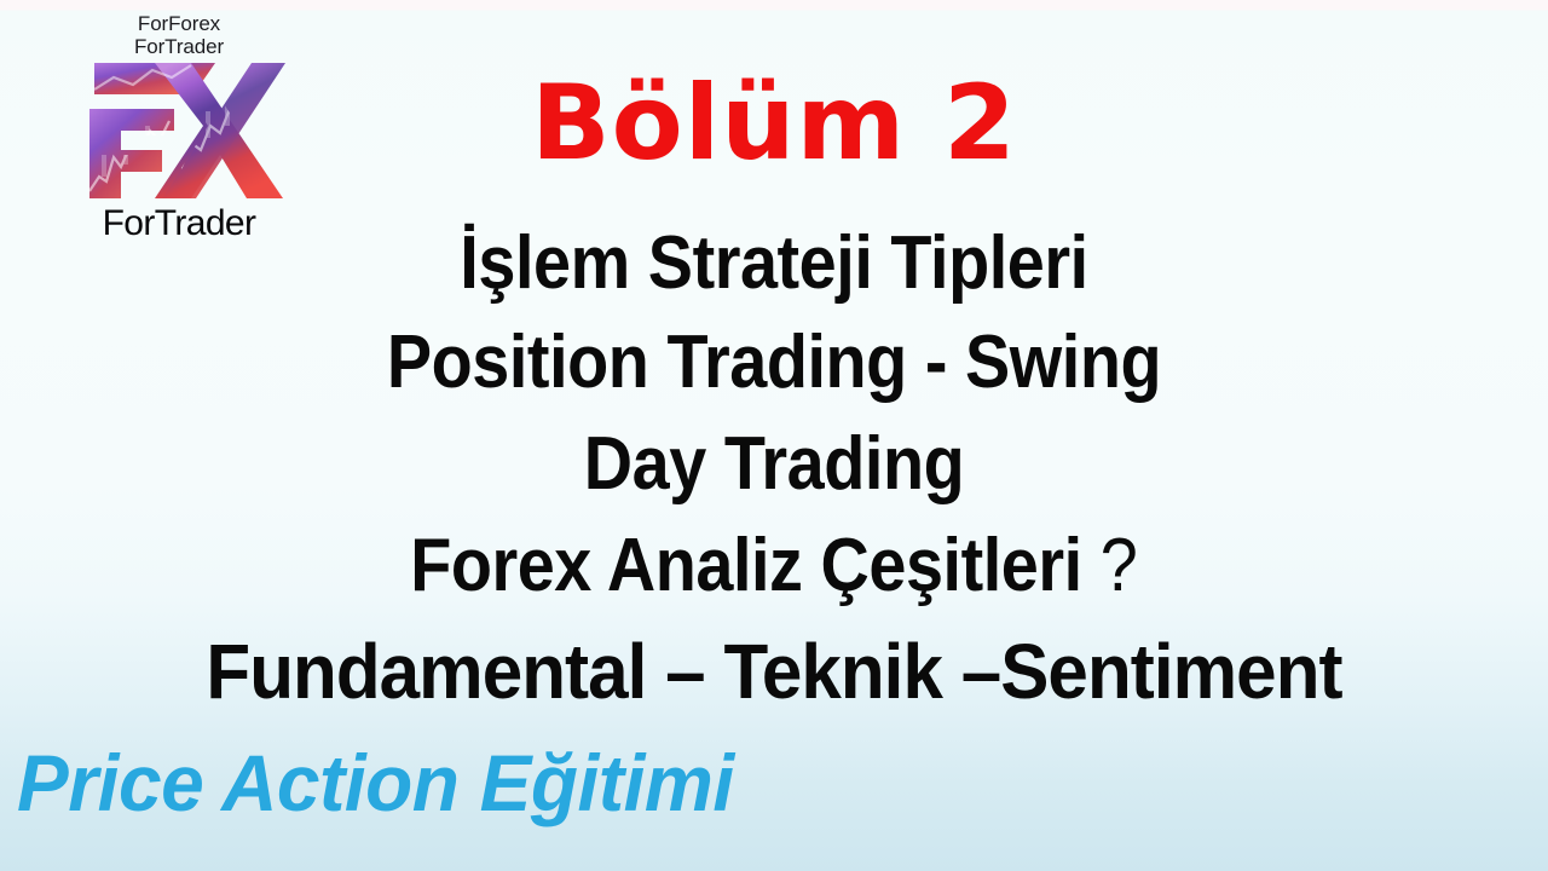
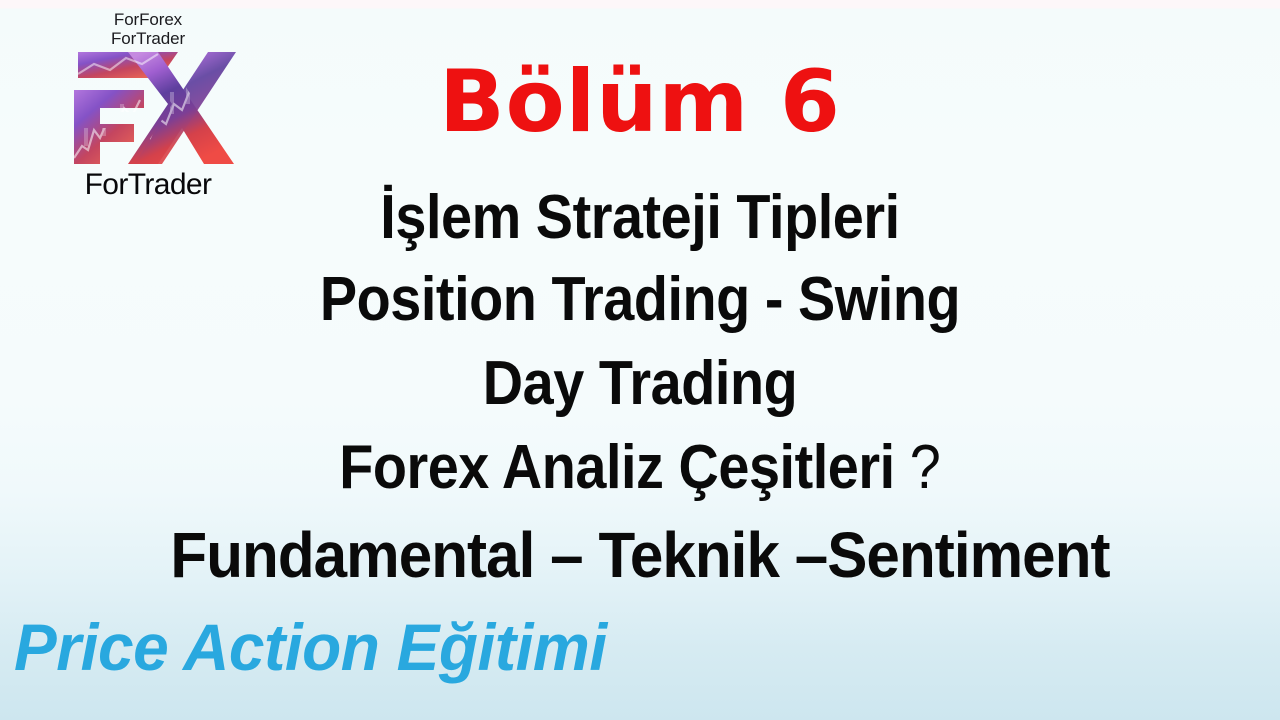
  ForForex
  ForTrader
  ForTrader
- Bölüm 2
+ Bölüm 6
  İşlem Strateji Tipleri
  Position Trading - Swing
  Day Trading
  Forex Analiz Çeşitleri ?
  Fundamental – Teknik –Sentiment
  Price Action Eğitimi
